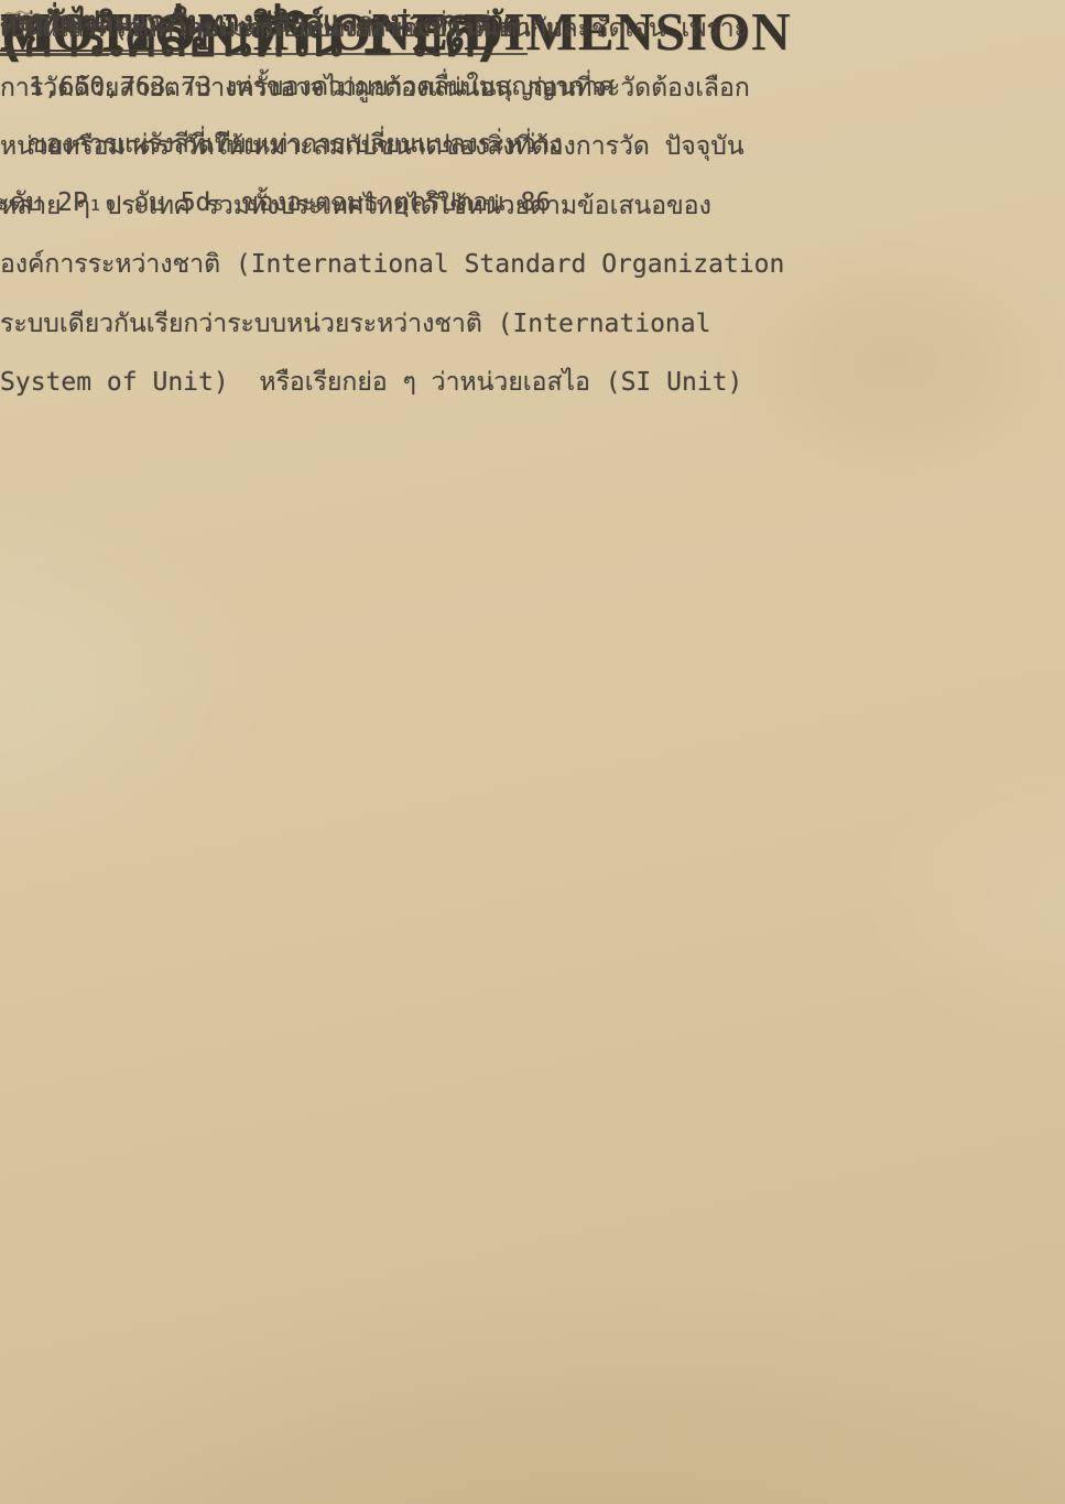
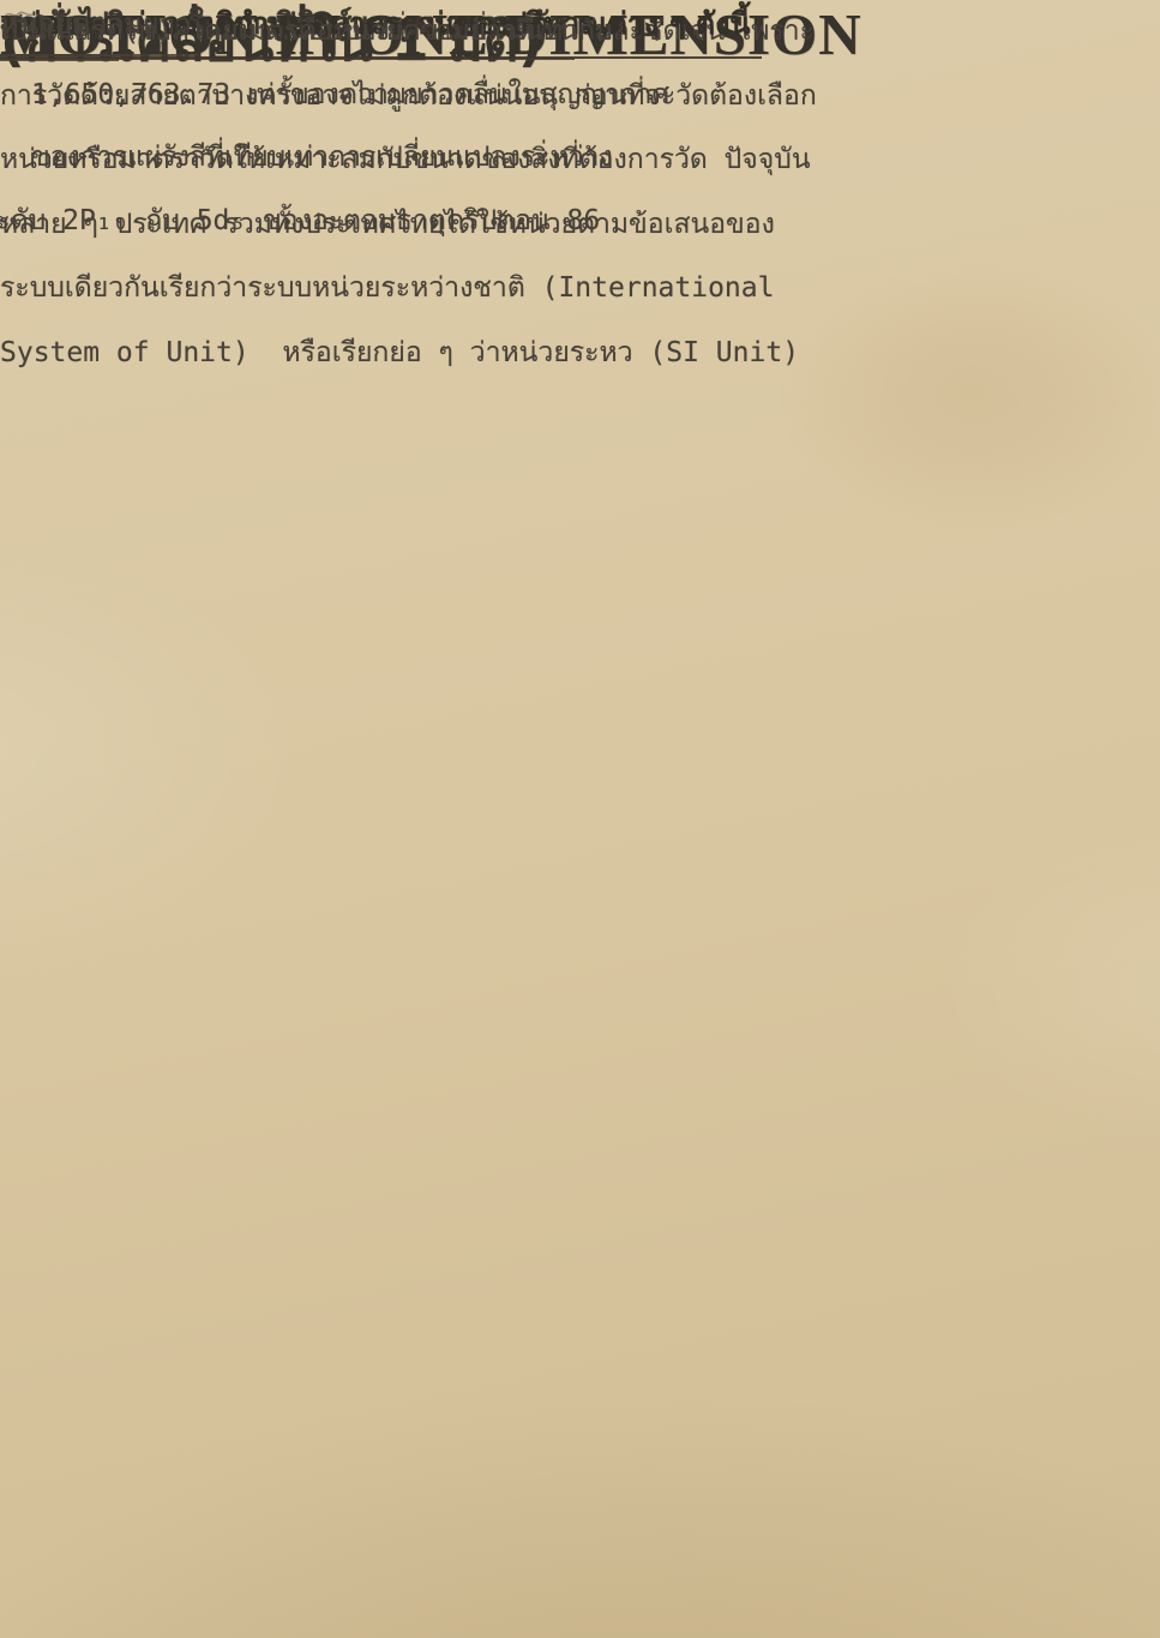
  MOTION IN ONE DIMENSION
  (การเคลื่อนที่ใน 1 มิติ)
  บททั่วไป
  การวัดปริมาณในทางฟิสิกส์และหน่วยการวัด
  การวัด
  ทำให้เราทราบความมากน้อยของสิ่งของที่แน่นอน และชัดเจน เพราะ
  การวัดด้วยสายตาบางครั้งอาจไม่ถูกต้องแน่นอน ก่อนที่จะวัดต้องเลือก
  หน่วยหรือมาตราวัดให้เหมาะสมกับขนาดของสิ่งที่ต้องการวัด ปัจจุบัน
  หลาย ๆ ประเทศ รวมทั้งประเทศไทยได้ใช้หน่วยตามข้อเสนอของ
- องค์การระหว่างชาติ (International Standard Organization
  ระบบเดียวกันเรียกว่าระบบหน่วยระหว่างชาติ (International
- System of Unit) หรือเรียกย่อ ๆ ว่าหน่วยเอสไอ (SI Unit)
+ System of Unit) หรือเรียกย่อ ๆ ว่าหน่วยระหว (SI Unit)
+ หน่วยระหว่างชาติกำหนดมาตรฐานของปริมาณต่าง ๆ ดังนี้
  หน่วยความยาว
  เป็นเมตร (m) โดยเมตรคือหน่วยความยาวที่เท่ากับ
  1,650,763.73 เท่าของความยาวคลื่นในสุญญากาศ
  ของการแผ่รังสีที่เทียบเท่าการเปลี่ยนแปลงระหว่าง
  ะดับ 2P₁₀ กับ 5d₅ ของอะตอมธาตุคริปตอน 86
  หน่วยมวล
